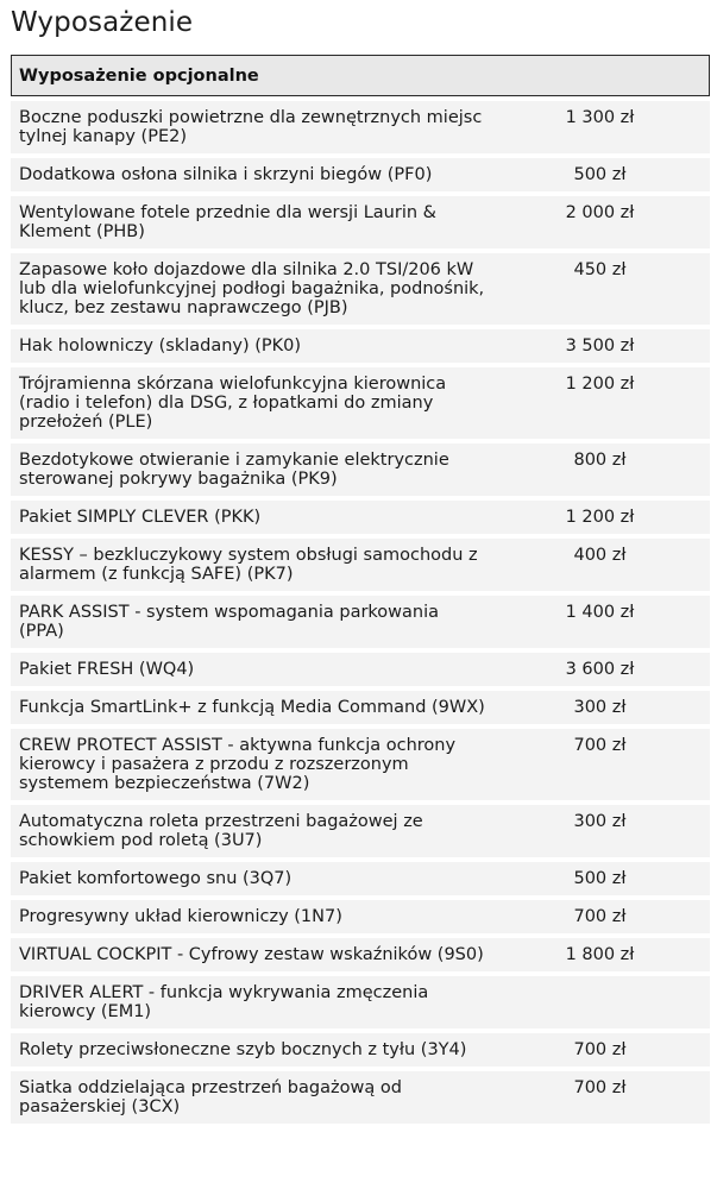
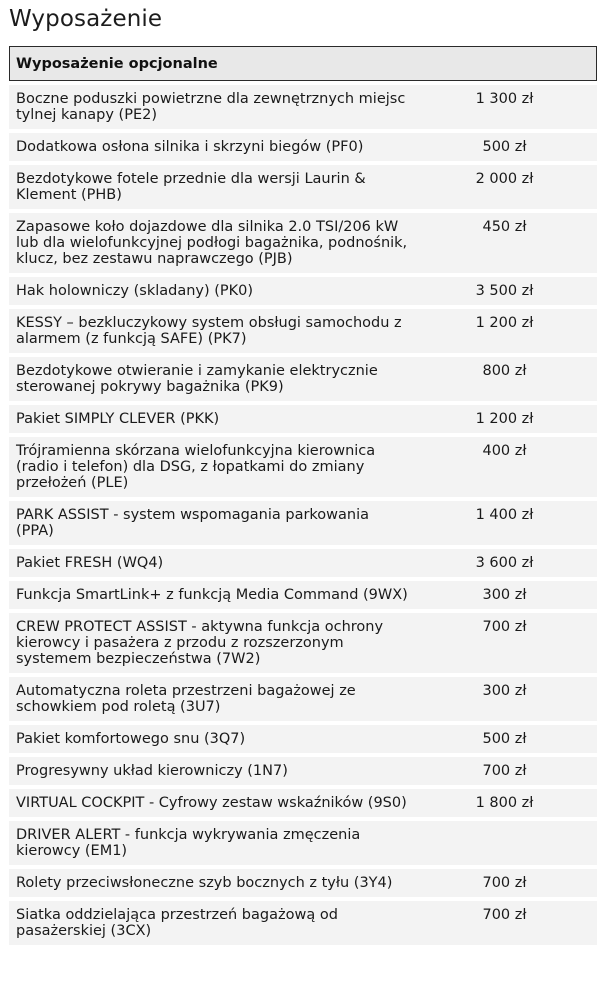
  Wyposażenie
  Wyposażenie opcjonalne
  Boczne poduszki powietrzne dla zewnętrznych miejsc tylnej kanapy (PE2)
  1 300 zł
  Dodatkowa osłona silnika i skrzyni biegów (PF0)
  500 zł
- Wentylowane fotele przednie dla wersji Laurin & Klement (PHB)
+ Bezdotykowe fotele przednie dla wersji Laurin & Klement (PHB)
  2 000 zł
  Zapasowe koło dojazdowe dla silnika 2.0 TSI/206 kW lub dla wielofunkcyjnej podłogi bagażnika, podnośnik, klucz, bez zestawu naprawczego (PJB)
  450 zł
  Hak holowniczy (skladany) (PK0)
  3 500 zł
- Trójramienna skórzana wielofunkcyjna kierownica (radio i telefon) dla DSG, z łopatkami do zmiany przełożeń (PLE)
+ KESSY – bezkluczykowy system obsługi samochodu z alarmem (z funkcją SAFE) (PK7)
  1 200 zł
  Bezdotykowe otwieranie i zamykanie elektrycznie sterowanej pokrywy bagażnika (PK9)
  800 zł
  Pakiet SIMPLY CLEVER (PKK)
  1 200 zł
- KESSY – bezkluczykowy system obsługi samochodu z alarmem (z funkcją SAFE) (PK7)
+ Trójramienna skórzana wielofunkcyjna kierownica (radio i telefon) dla DSG, z łopatkami do zmiany przełożeń (PLE)
  400 zł
  PARK ASSIST - system wspomagania parkowania (PPA)
  1 400 zł
  Pakiet FRESH (WQ4)
  3 600 zł
  Funkcja SmartLink+ z funkcją Media Command (9WX)
  300 zł
  CREW PROTECT ASSIST - aktywna funkcja ochrony kierowcy i pasażera z przodu z rozszerzonym systemem bezpieczeństwa (7W2)
  700 zł
  Automatyczna roleta przestrzeni bagażowej ze schowkiem pod roletą (3U7)
  300 zł
  Pakiet komfortowego snu (3Q7)
  500 zł
  Progresywny układ kierowniczy (1N7)
  700 zł
  VIRTUAL COCKPIT - Cyfrowy zestaw wskaźników (9S0)
  1 800 zł
  DRIVER ALERT - funkcja wykrywania zmęczenia kierowcy (EM1)
  Rolety przeciwsłoneczne szyb bocznych z tyłu (3Y4)
  700 zł
  Siatka oddzielająca przestrzeń bagażową od pasażerskiej (3CX)
  700 zł
